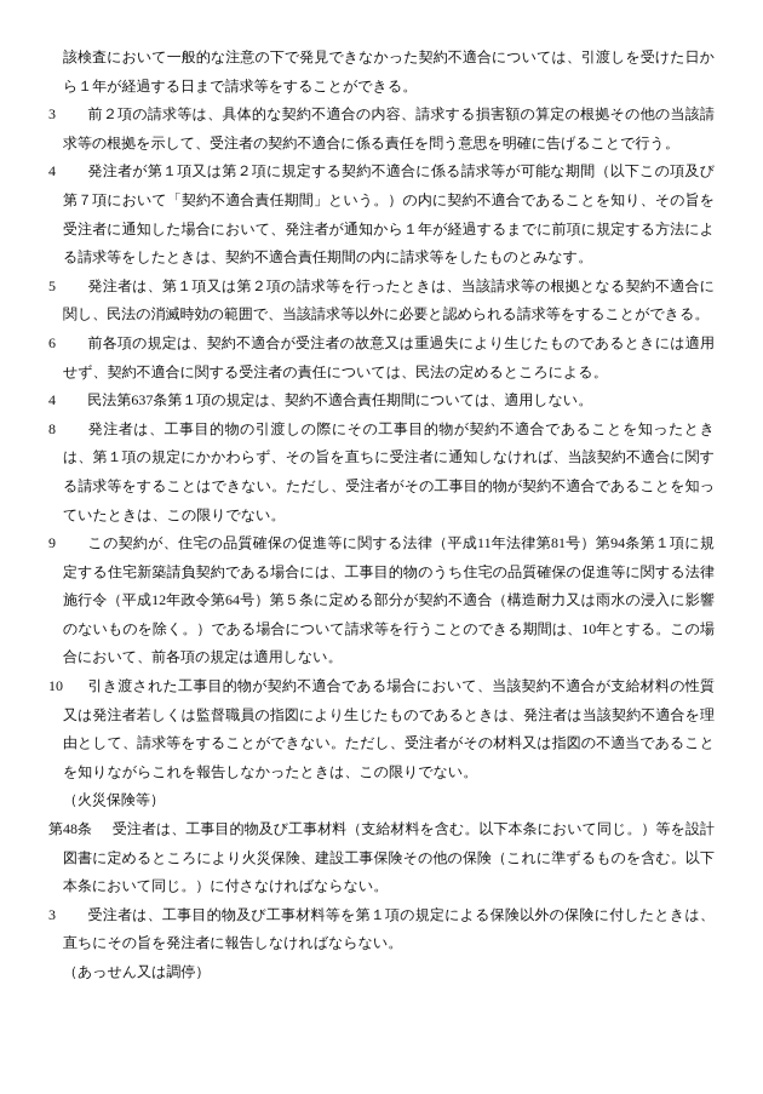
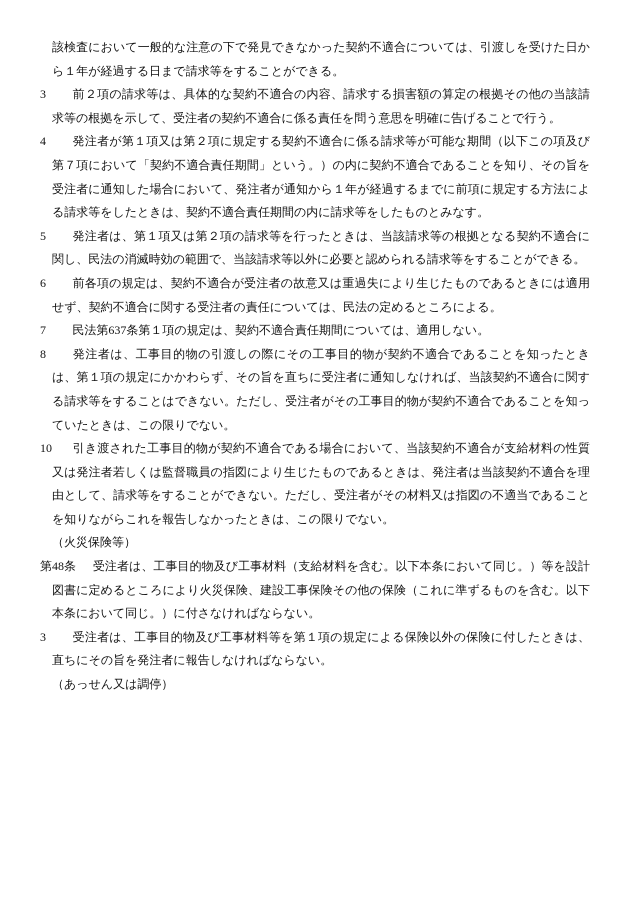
  該検査において一般的な注意の下で発見できなかった契約不適合については、引渡しを受けた日から１年が経過する日まで請求等をすることができる。
  3 前２項の請求等は、具体的な契約不適合の内容、請求する損害額の算定の根拠その他の当該請求等の根拠を示して、受注者の契約不適合に係る責任を問う意思を明確に告げることで行う。
  4 発注者が第１項又は第２項に規定する契約不適合に係る請求等が可能な期間（以下この項及び第７項において「契約不適合責任期間」という。）の内に契約不適合であることを知り、その旨を受注者に通知した場合において、発注者が通知から１年が経過するまでに前項に規定する方法による請求等をしたときは、契約不適合責任期間の内に請求等をしたものとみなす。
  5 発注者は、第１項又は第２項の請求等を行ったときは、当該請求等の根拠となる契約不適合に関し、民法の消滅時効の範囲で、当該請求等以外に必要と認められる請求等をすることができる。
  6 前各項の規定は、契約不適合が受注者の故意又は重過失により生じたものであるときには適用せず、契約不適合に関する受注者の責任については、民法の定めるところによる。
- 4 民法第637条第１項の規定は、契約不適合責任期間については、適用しない。
+ 7 民法第637条第１項の規定は、契約不適合責任期間については、適用しない。
  8 発注者は、工事目的物の引渡しの際にその工事目的物が契約不適合であることを知ったときは、第１項の規定にかかわらず、その旨を直ちに受注者に通知しなければ、当該契約不適合に関する請求等をすることはできない。ただし、受注者がその工事目的物が契約不適合であることを知っていたときは、この限りでない。
- 9 この契約が、住宅の品質確保の促進等に関する法律（平成11年法律第81号）第94条第１項に規定する住宅新築請負契約である場合には、工事目的物のうち住宅の品質確保の促進等に関する法律施行令（平成12年政令第64号）第５条に定める部分が契約不適合（構造耐力又は雨水の浸入に影響のないものを除く。）である場合について請求等を行うことのできる期間は、10年とする。この場合において、前各項の規定は適用しない。
  10 引き渡された工事目的物が契約不適合である場合において、当該契約不適合が支給材料の性質又は発注者若しくは監督職員の指図により生じたものであるときは、発注者は当該契約不適合を理由として、請求等をすることができない。ただし、受注者がその材料又は指図の不適当であることを知りながらこれを報告しなかったときは、この限りでない。
  （火災保険等）
  第48条 受注者は、工事目的物及び工事材料（支給材料を含む。以下本条において同じ。）等を設計図書に定めるところにより火災保険、建設工事保険その他の保険（これに準ずるものを含む。以下本条において同じ。）に付さなければならない。
  3 受注者は、工事目的物及び工事材料等を第１項の規定による保険以外の保険に付したときは、直ちにその旨を発注者に報告しなければならない。
  （あっせん又は調停）
